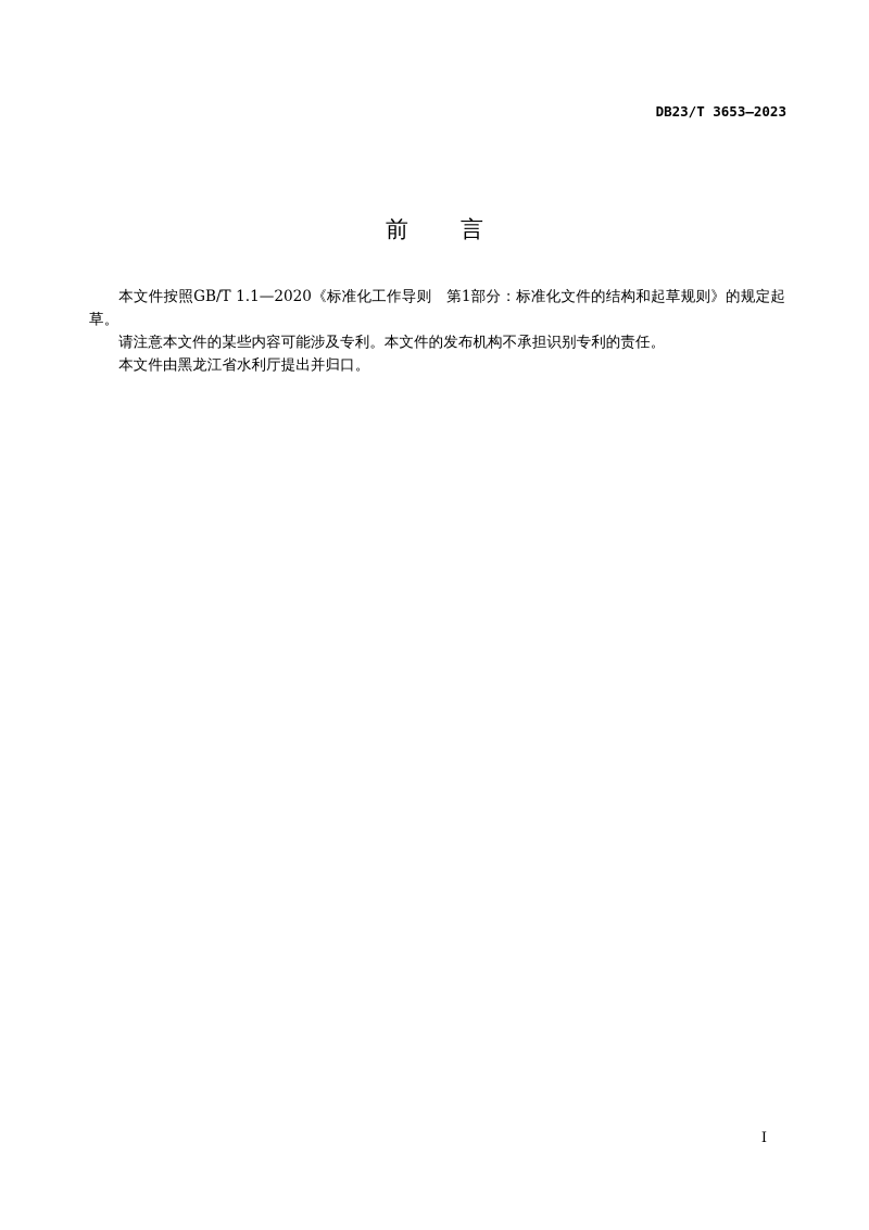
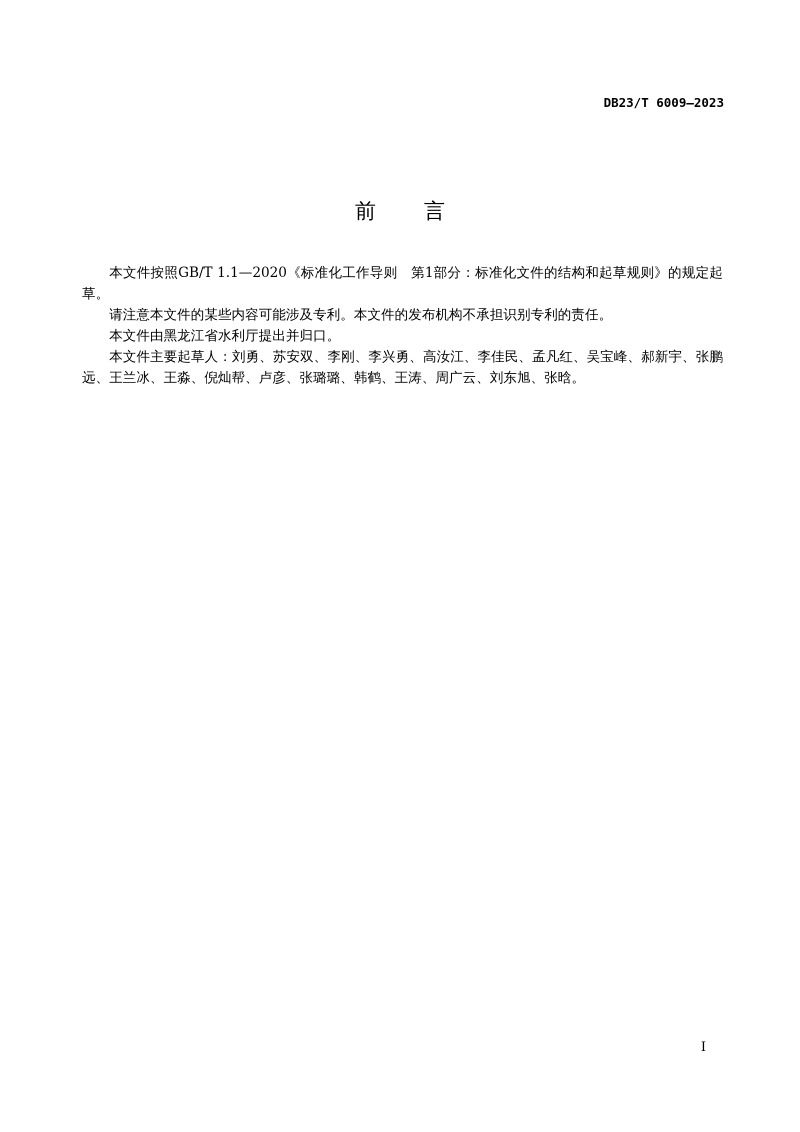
- DB23/T 3653—2023
+ DB23/T 6009—2023
  前 言
  本文件按照GB/T 1.1—2020《标准化工作导则 第1部分：标准化文件的结构和起草规则》的规定起草。
  请注意本文件的某些内容可能涉及专利。本文件的发布机构不承担识别专利的责任。
  本文件由黑龙江省水利厅提出并归口。
+ 本文件主要起草人：刘勇、苏安双、李刚、李兴勇、高汝江、李佳民、孟凡红、吴宝峰、郝新宇、张鹏远、王兰冰、王淼、倪灿帮、卢彦、张璐璐、韩鹤、王涛、周广云、刘东旭、张晗。
  I
